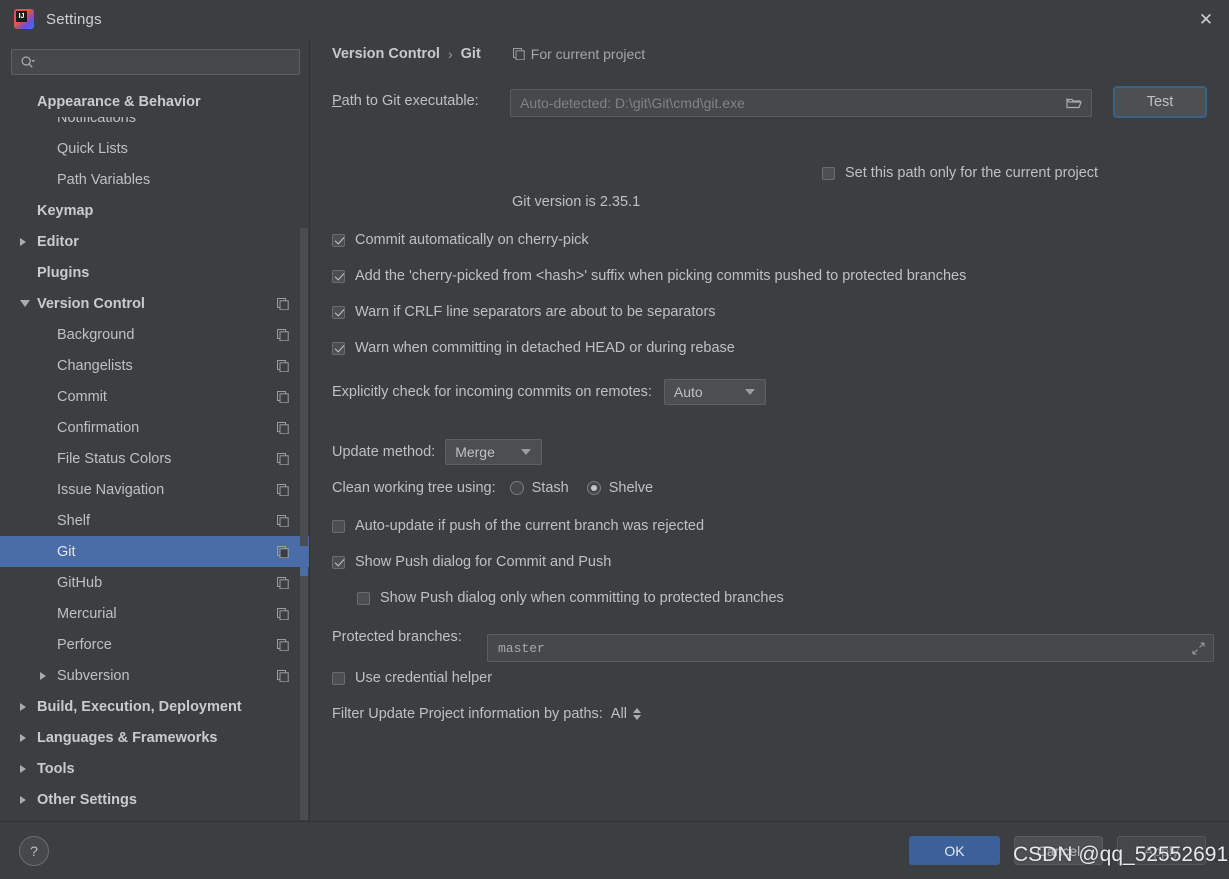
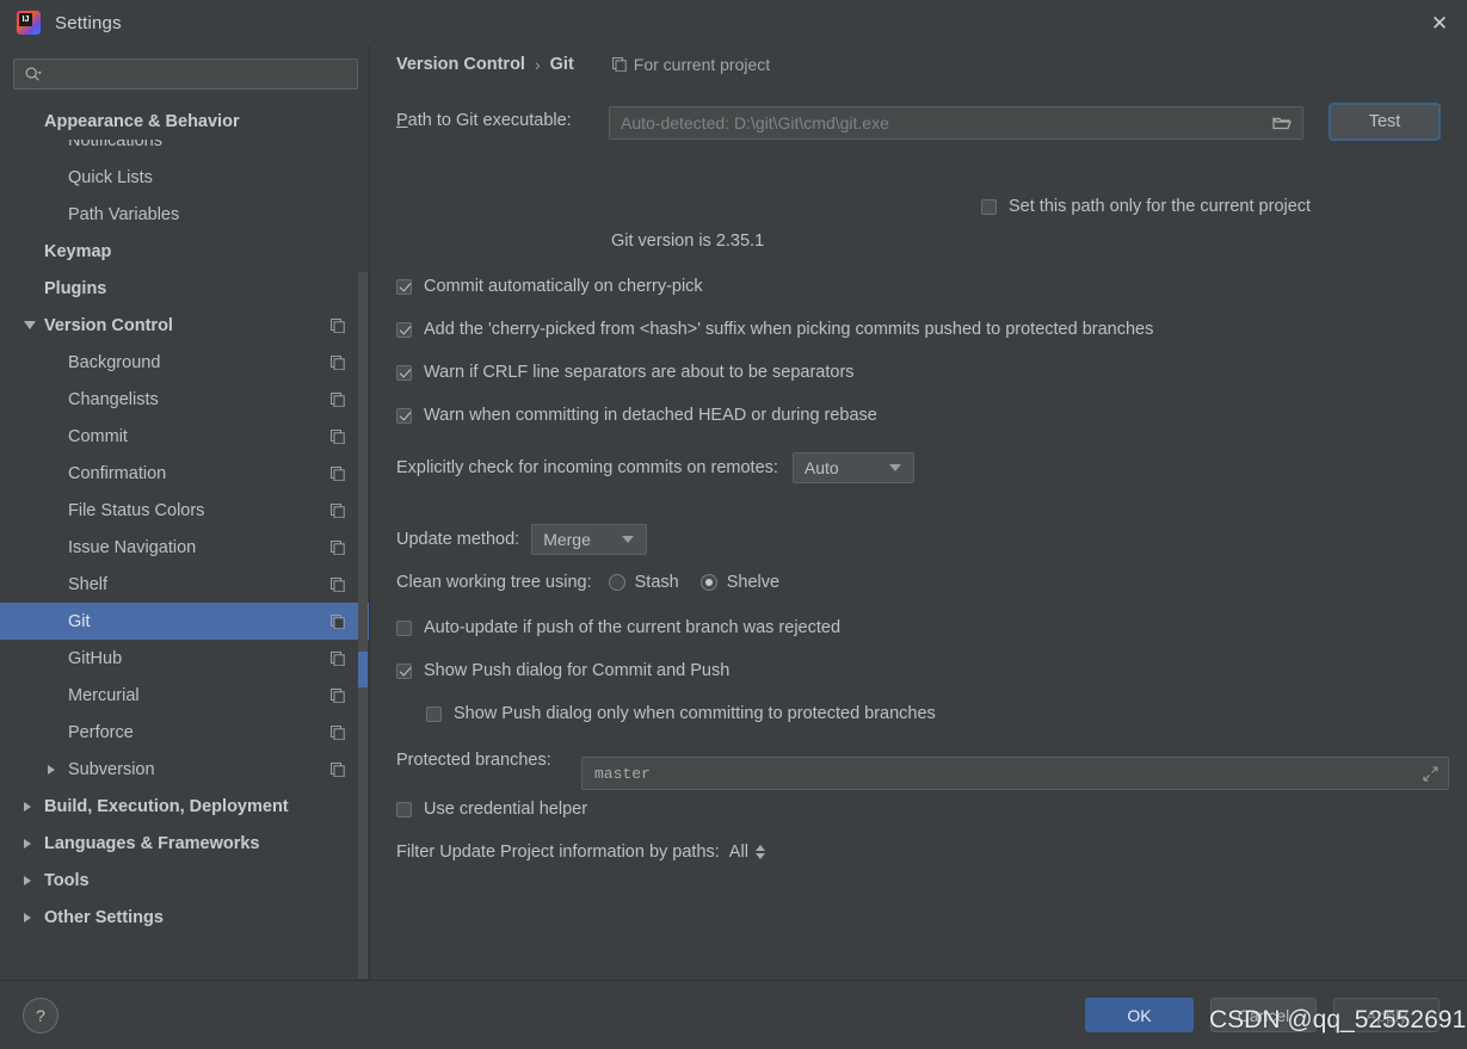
  Settings
  ✕
  Appearance & Behavior
  Notifications
  Quick Lists
  Path Variables
  Keymap
- Editor
  Plugins
  Version Control
  Background
  Changelists
  Commit
  Confirmation
  File Status Colors
  Issue Navigation
  Shelf
  Git
  GitHub
  Mercurial
  Perforce
  Subversion
  Build, Execution, Deployment
  Languages & Frameworks
  Tools
  Other Settings
  Version Control
  ›
  Git
  For current project
  Path to Git executable:
  Auto-detected: D:\git\Git\cmd\git.exe
  Test
  Set this path only for the current project
  Git version is 2.35.1
  Commit automatically on cherry-pick
  Add the 'cherry-picked from <hash>' suffix when picking commits pushed to protected branches
  Warn if CRLF line separators are about to be separators
  Warn when committing in detached HEAD or during rebase
  Explicitly check for incoming commits on remotes:
  Auto
  Update method:
  Merge
  Clean working tree using:
  Stash
  Shelve
  Auto-update if push of the current branch was rejected
  Show Push dialog for Commit and Push
  Show Push dialog only when committing to protected branches
  Protected branches:
  master
  Use credential helper
  Filter Update Project information by paths:
  All
  ?
  OK
  Cancel
  Apply
  CSDN @qq_52552691
